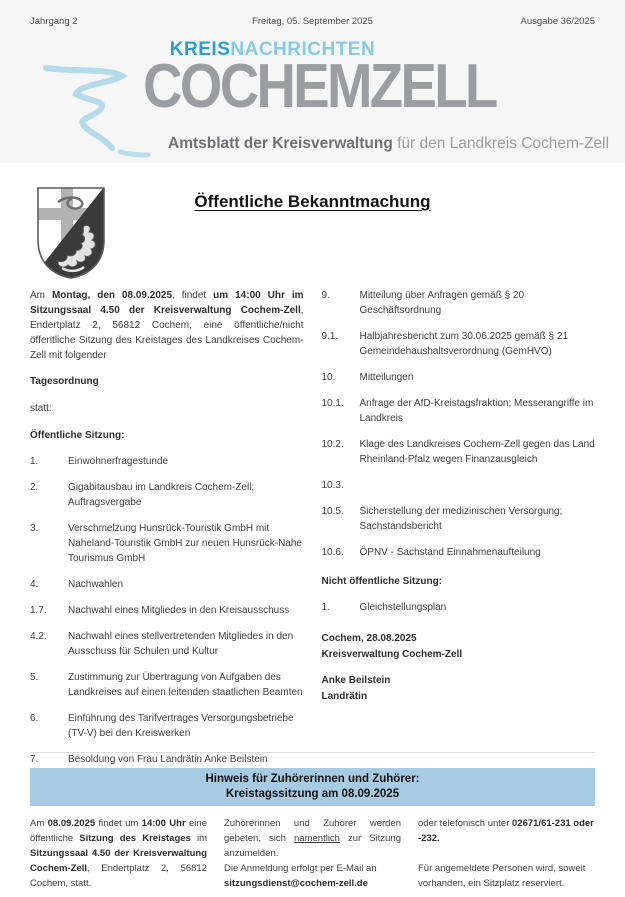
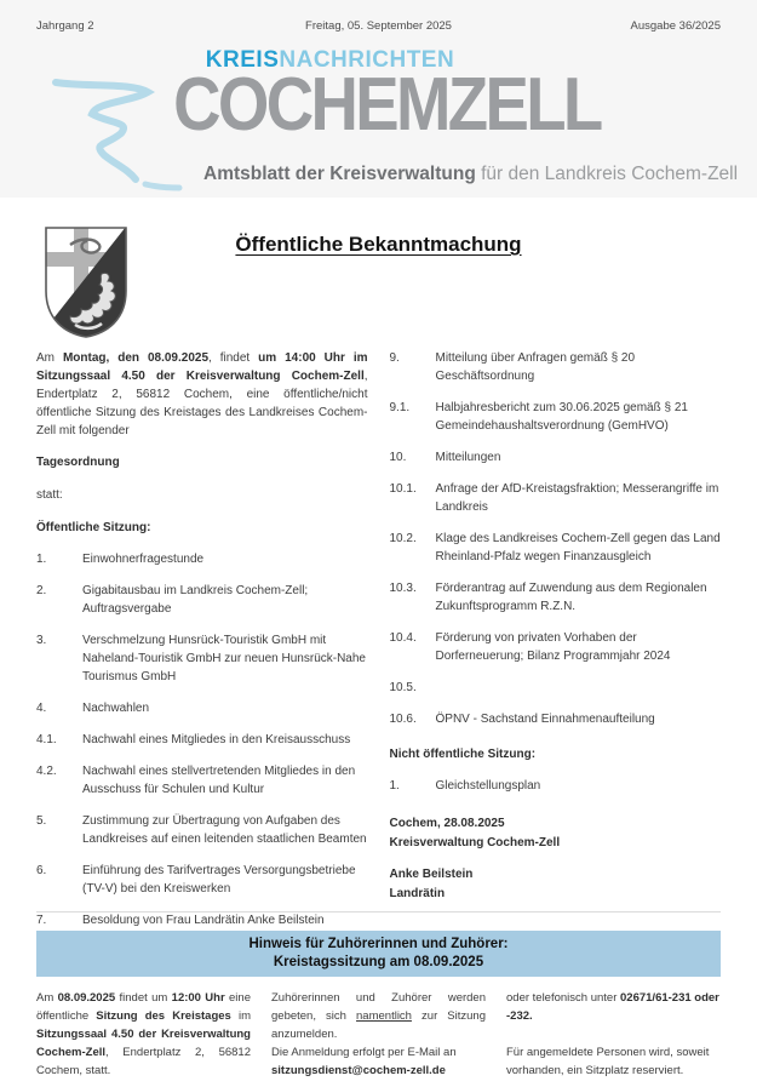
  Jahrgang 2
  Freitag, 05. September 2025
  Ausgabe 36/2025
  KREISNACHRICHTEN
  COCHEMZELL
  Amtsblatt der Kreisverwaltung für den Landkreis Cochem-Zell
  Öffentliche Bekanntmachung
  Am Montag, den 08.09.2025, findet um 14:00 Uhr im Sitzungssaal 4.50 der Kreisverwaltung Cochem-Zell, Endertplatz 2, 56812 Cochem, eine öffentliche/nicht öffentliche Sitzung des Kreistages des Landkreises Cochem-Zell mit folgender
  Tagesordnung
  statt:
  Öffentliche Sitzung:
  1.
  Einwohnerfragestunde
  2.
  Gigabitausbau im Landkreis Cochem-Zell; Auftragsvergabe
  3.
  Verschmelzung Hunsrück-Touristik GmbH mit Naheland-Touristik GmbH zur neuen Hunsrück-Nahe Tourismus GmbH
  4.
  Nachwahlen
- 1.7.
+ 4.1.
  Nachwahl eines Mitgliedes in den Kreisausschuss
  4.2.
  Nachwahl eines stellvertretenden Mitgliedes in den Ausschuss für Schulen und Kultur
  5.
  Zustimmung zur Übertragung von Aufgaben des Landkreises auf einen leitenden staatlichen Beamten
  6.
  Einführung des Tarifvertrages Versorgungsbetriebe (TV-V) bei den Kreiswerken
  7.
  Besoldung von Frau Landrätin Anke Beilstein
  9.
  Mitteilung über Anfragen gemäß § 20 Geschäftsordnung
  9.1.
  Halbjahresbericht zum 30.06.2025 gemäß § 21 Gemeindehaushaltsverordnung (GemHVO)
  10.
  Mitteilungen
  10.1.
  Anfrage der AfD-Kreistagsfraktion; Messerangriffe im Landkreis
  10.2.
  Klage des Landkreises Cochem-Zell gegen das Land Rheinland-Pfalz wegen Finanzausgleich
  10.3.
+ Förderantrag auf Zuwendung aus dem Regionalen Zukunftsprogramm R.Z.N.
+ 10.4.
+ Förderung von privaten Vorhaben der Dorferneuerung; Bilanz Programmjahr 2024
  10.5.
- Sicherstellung der medizinischen Versorgung; Sachstandsbericht
  10.6.
  ÖPNV - Sachstand Einnahmenaufteilung
  Nicht öffentliche Sitzung:
  1.
  Gleichstellungsplan
  Cochem, 28.08.2025
  Kreisverwaltung Cochem-Zell
  Anke Beilstein
  Landrätin
  Hinweis für Zuhörerinnen und Zuhörer:
  Kreistagssitzung am 08.09.2025
- Am 08.09.2025 findet um 14:00 Uhr eine öffentliche Sitzung des Kreistages im Sitzungssaal 4.50 der Kreisverwaltung Cochem-Zell, Endertplatz 2, 56812 Cochem, statt.
+ Am 08.09.2025 findet um 12:00 Uhr eine öffentliche Sitzung des Kreistages im Sitzungssaal 4.50 der Kreisverwaltung Cochem-Zell, Endertplatz 2, 56812 Cochem, statt.
  Zuhörerinnen und Zuhörer werden gebeten, sich namentlich zur Sitzung anzumelden.
  Die Anmeldung erfolgt per E-Mail an sitzungsdienst@cochem-zell.de
  oder telefonisch unter 02671/61-231 oder -232.
  Für angemeldete Personen wird, soweit vorhanden, ein Sitzplatz reserviert.
